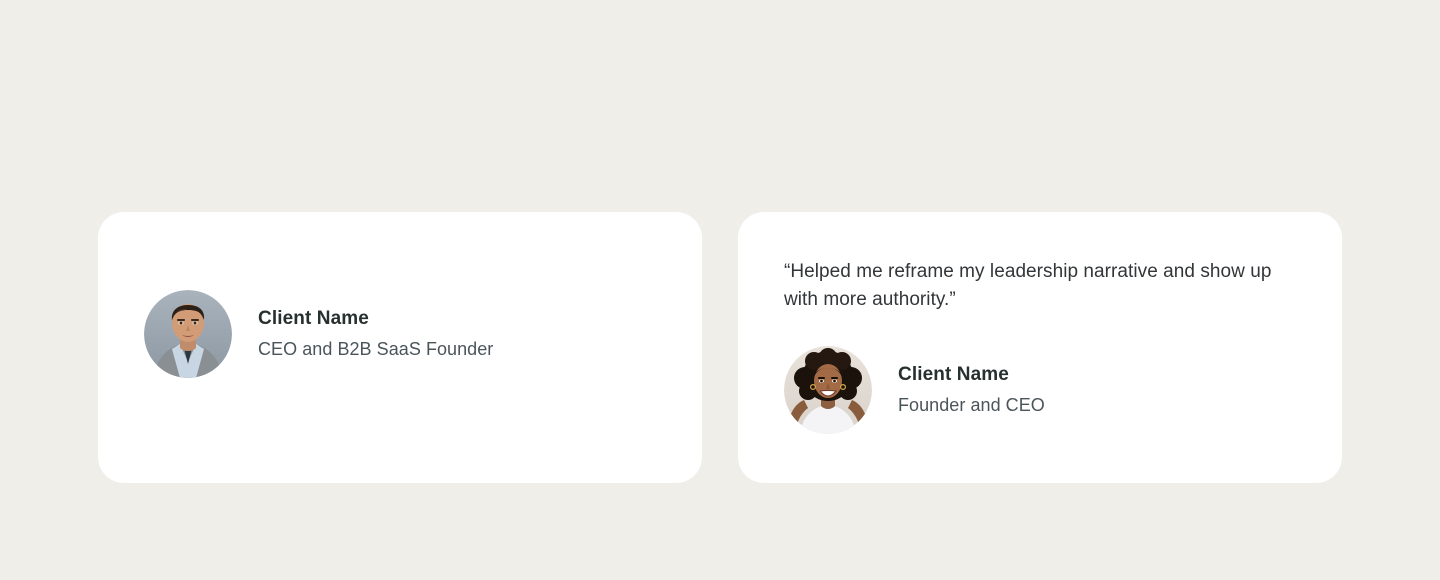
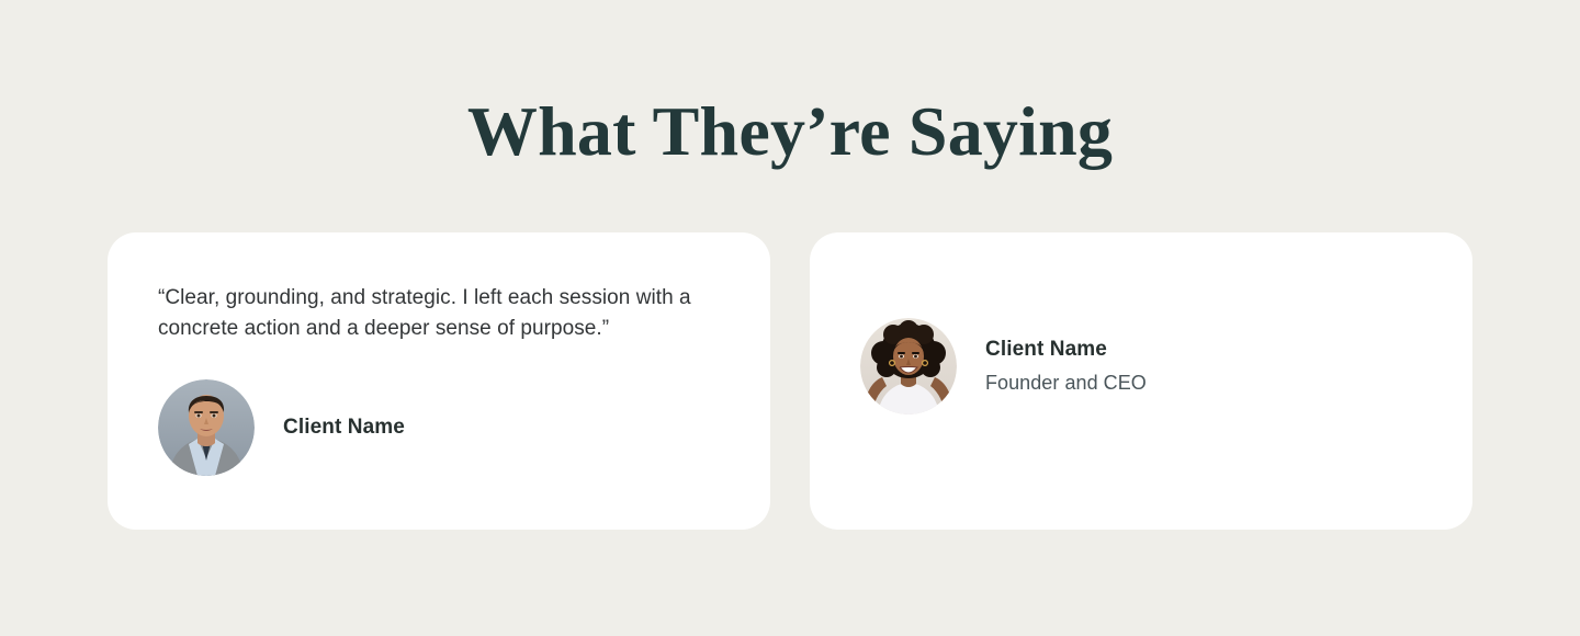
+ What They’re Saying
+ “Clear, grounding, and strategic. I left each session with a concrete action and a deeper sense of purpose.”
  Client Name
- CEO and B2B SaaS Founder
- “Helped me reframe my leadership narrative and show up with more authority.”
  Client Name
  Founder and CEO
